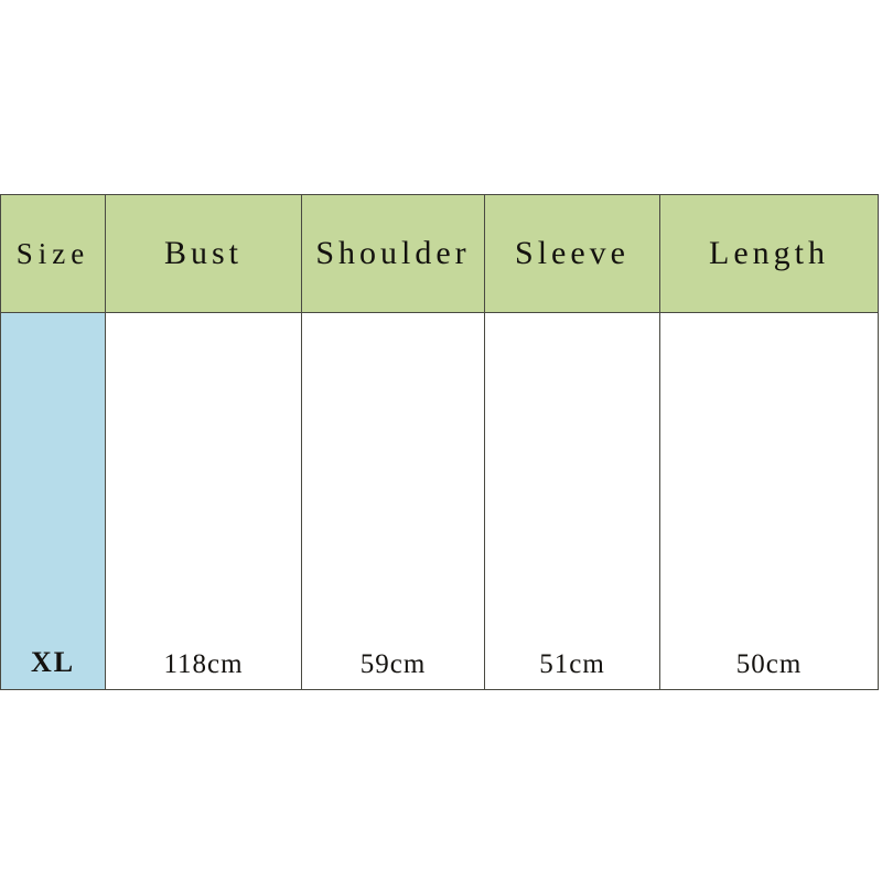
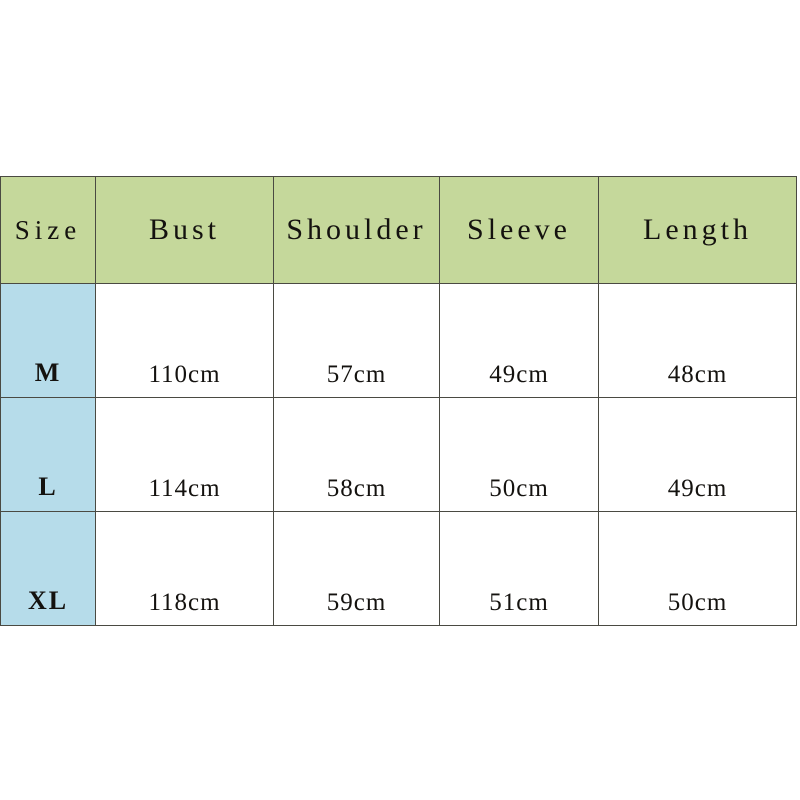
  Size	Bust	Shoulder	Sleeve	Length
+ M	110cm	57cm	49cm	48cm
+ L	114cm	58cm	50cm	49cm
  XL	118cm	59cm	51cm	50cm
